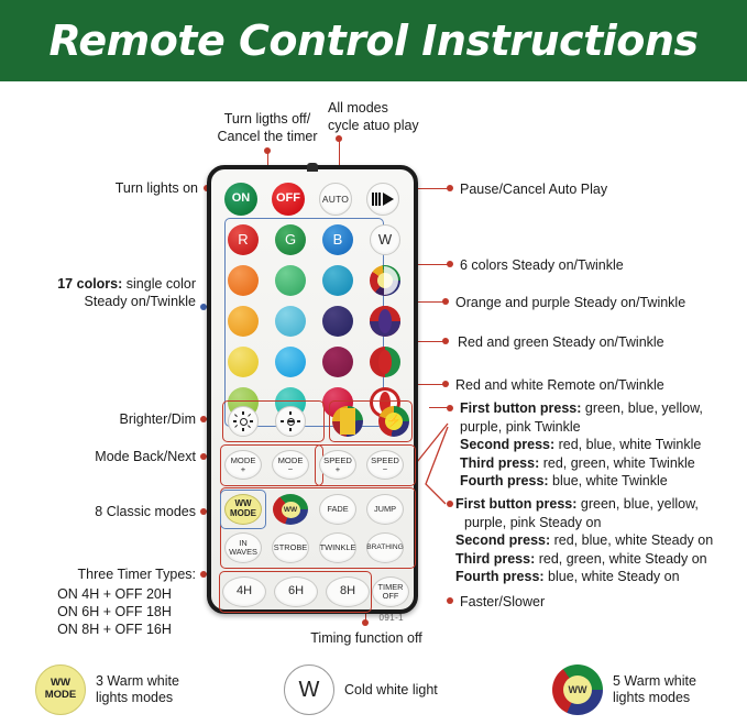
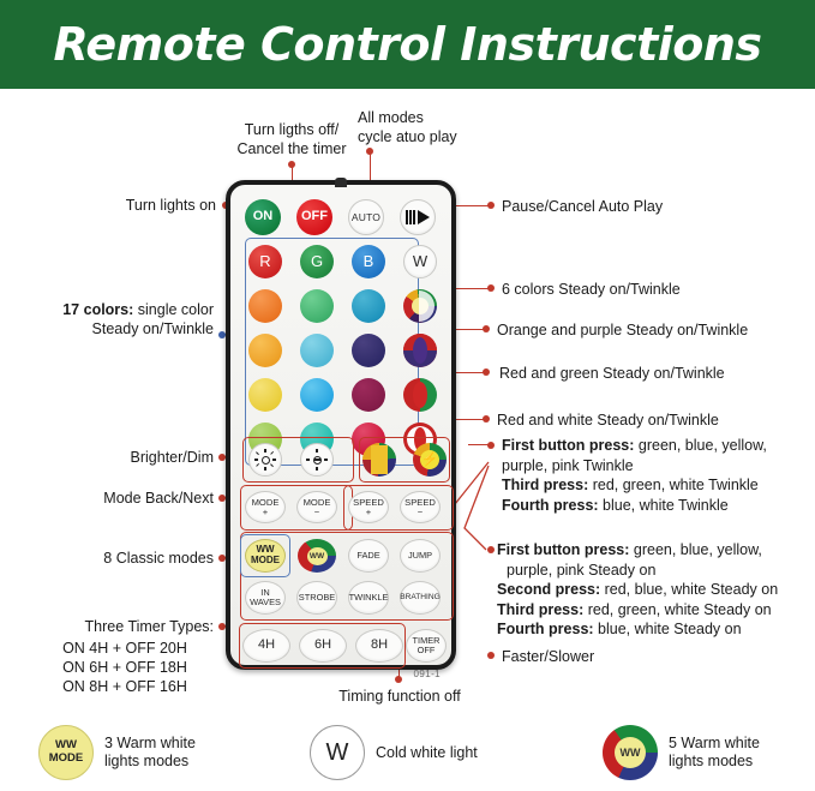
  Remote Control Instructions
  Turn lights on
  Turn ligths off/
  Cancel the timer
  All modes
  cycle atuo play
  Pause/Cancel Auto Play
  17 colors: single color
  Steady on/Twinkle
  6 colors Steady on/Twinkle
  Orange and purple Steady on/Twinkle
  Red and green Steady on/Twinkle
- Red and white Remote on/Twinkle
+ Red and white Steady on/Twinkle
  Brighter/Dim
  Mode Back/Next
  8 Classic modes
  Three Timer Types:
  ON 4H + OFF 20H
  ON 6H + OFF 18H
  ON 8H + OFF 16H
  Timing function off
  First button press: green, blue, yellow,
  purple, pink Twinkle
- Second press: red, blue, white Twinkle
  Third press: red, green, white Twinkle
  Fourth press: blue, white Twinkle
  First button press: green, blue, yellow,
  purple, pink Steady on
  Second press: red, blue, white Steady on
  Third press: red, green, white Steady on
  Fourth press: blue, white Steady on
  Faster/Slower
  ON
  OFF
  AUTO
  R
  G
  B
  W
  ⚡
  MODE
  +
  MODE
  −
  SPEED
  +
  SPEED
  −
  WW
  MODE
  FADE
  JUMP
  IN
  WAVES
  STROBE
  TWINKLE
  4H
  6H
  8H
  TIMER
  OFF
  091-1
  WW
  MODE
  3 Warm white
  lights modes
  W
  Cold white light
  WW
  5 Warm white
  lights modes
